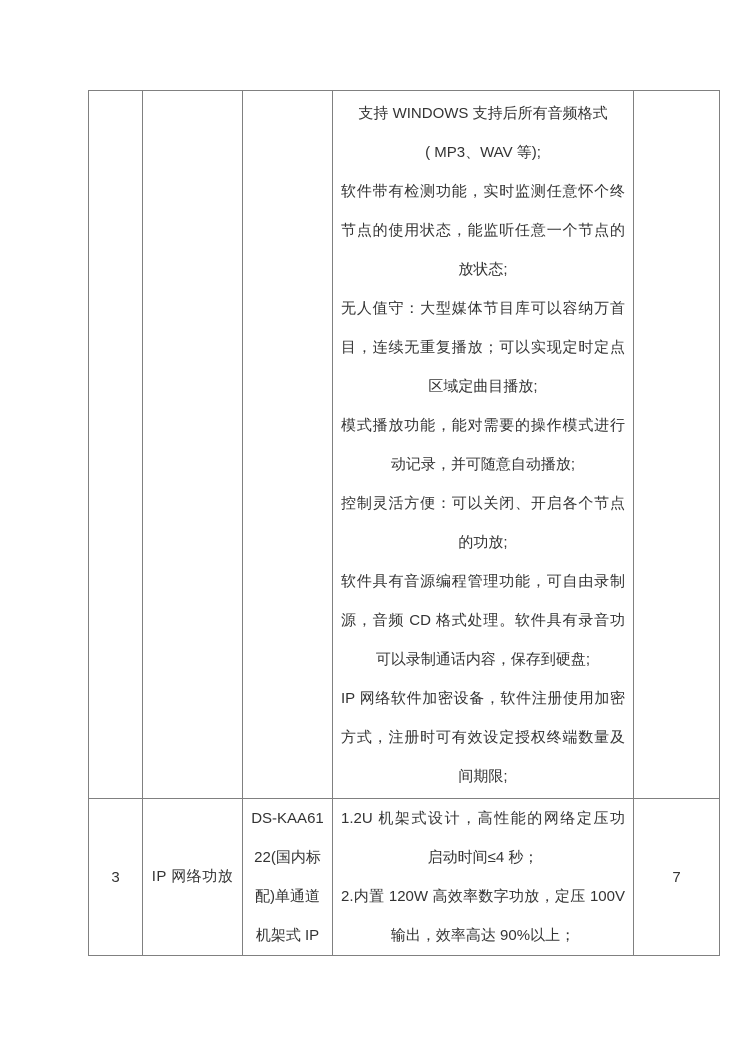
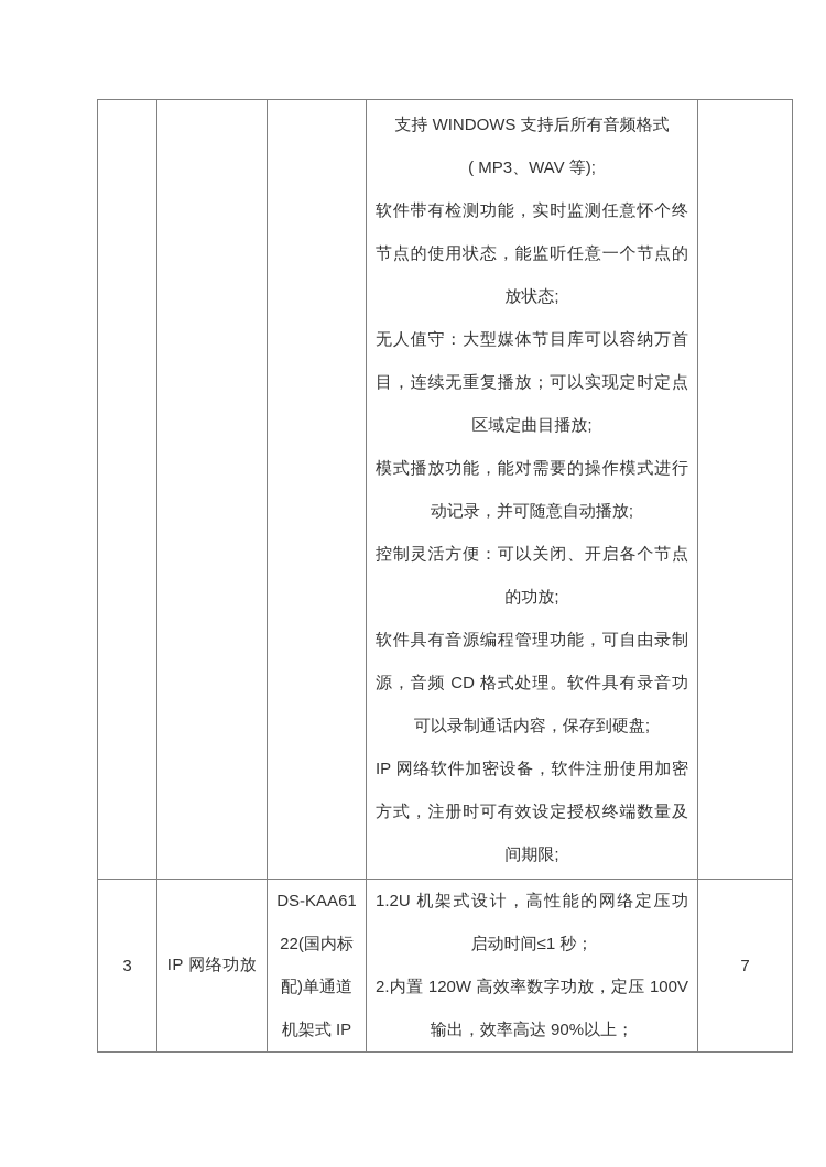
  			支持 WINDOWS 支持后所有音频格式( MP3、WAV 等);软件带有检测功能，实时监测任意怀个终节点的使用状态，能监听任意一个节点的放状态;无人值守：大型媒体节目库可以容纳万首目，连续无重复播放；可以实现定时定点区域定曲目播放;模式播放功能，能对需要的操作模式进行动记录，并可随意自动播放;控制灵活方便：可以关闭、开启各个节点的功放;软件具有音源编程管理功能，可自由录制源，音频 CD 格式处理。软件具有录音功可以录制通话内容，保存到硬盘;IP 网络软件加密设备，软件注册使用加密方式，注册时可有效设定授权终端数量及间期限;
- 3	IP 网络功放	DS-KAA6122(国内标配)单通道机架式 IP	1.2U 机架式设计，高性能的网络定压功启动时间≤4 秒；2.内置 120W 高效率数字功放，定压 100V输出，效率高达 90%以上；	7
+ 3	IP 网络功放	DS-KAA6122(国内标配)单通道机架式 IP	1.2U 机架式设计，高性能的网络定压功启动时间≤1 秒；2.内置 120W 高效率数字功放，定压 100V输出，效率高达 90%以上；	7
